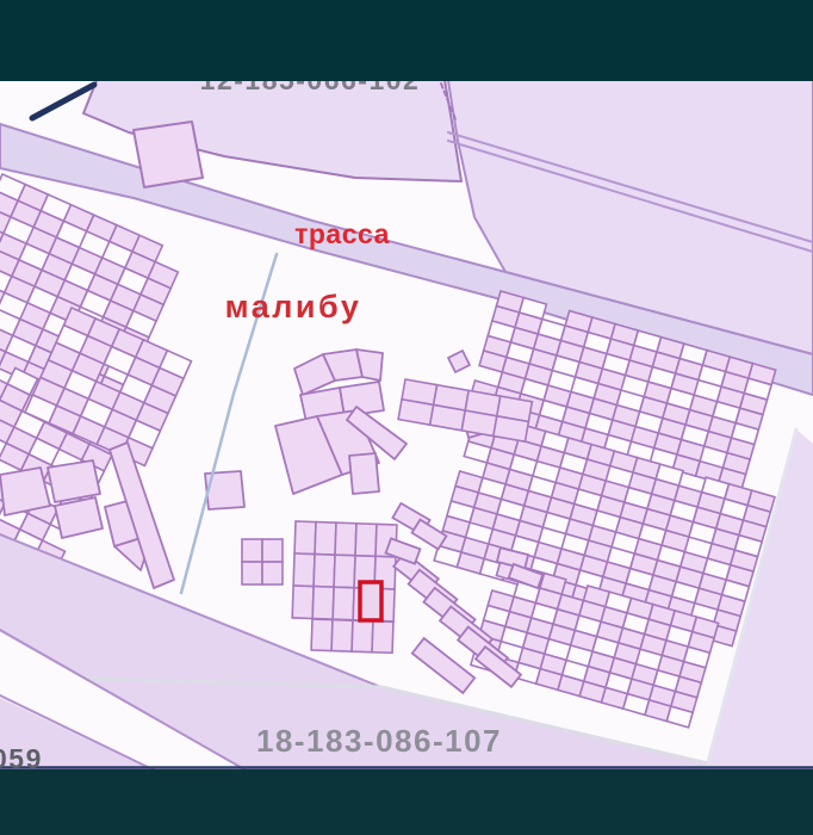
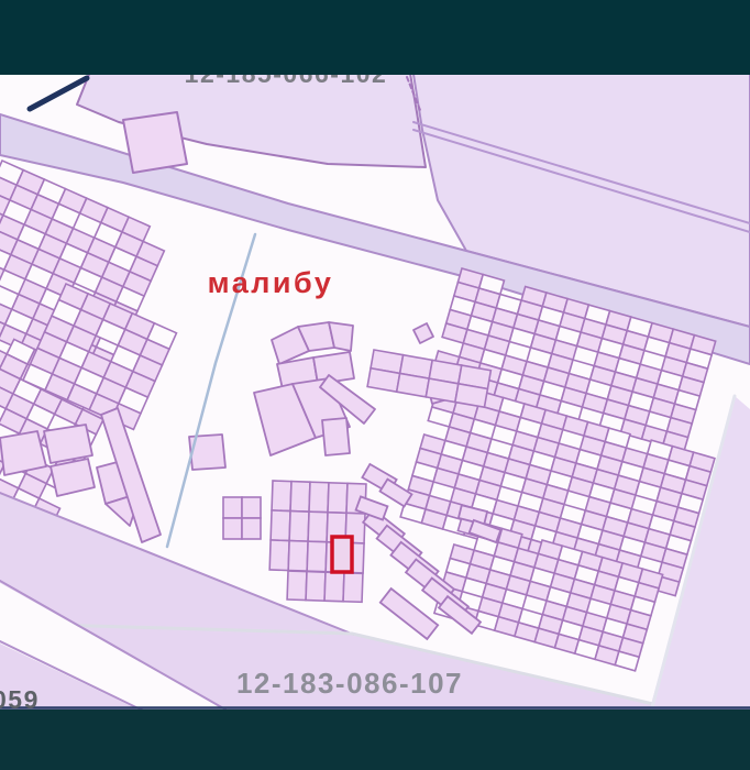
- трасса
  малибу
- 18-183-086-107
+ 12-183-086-107
  059
